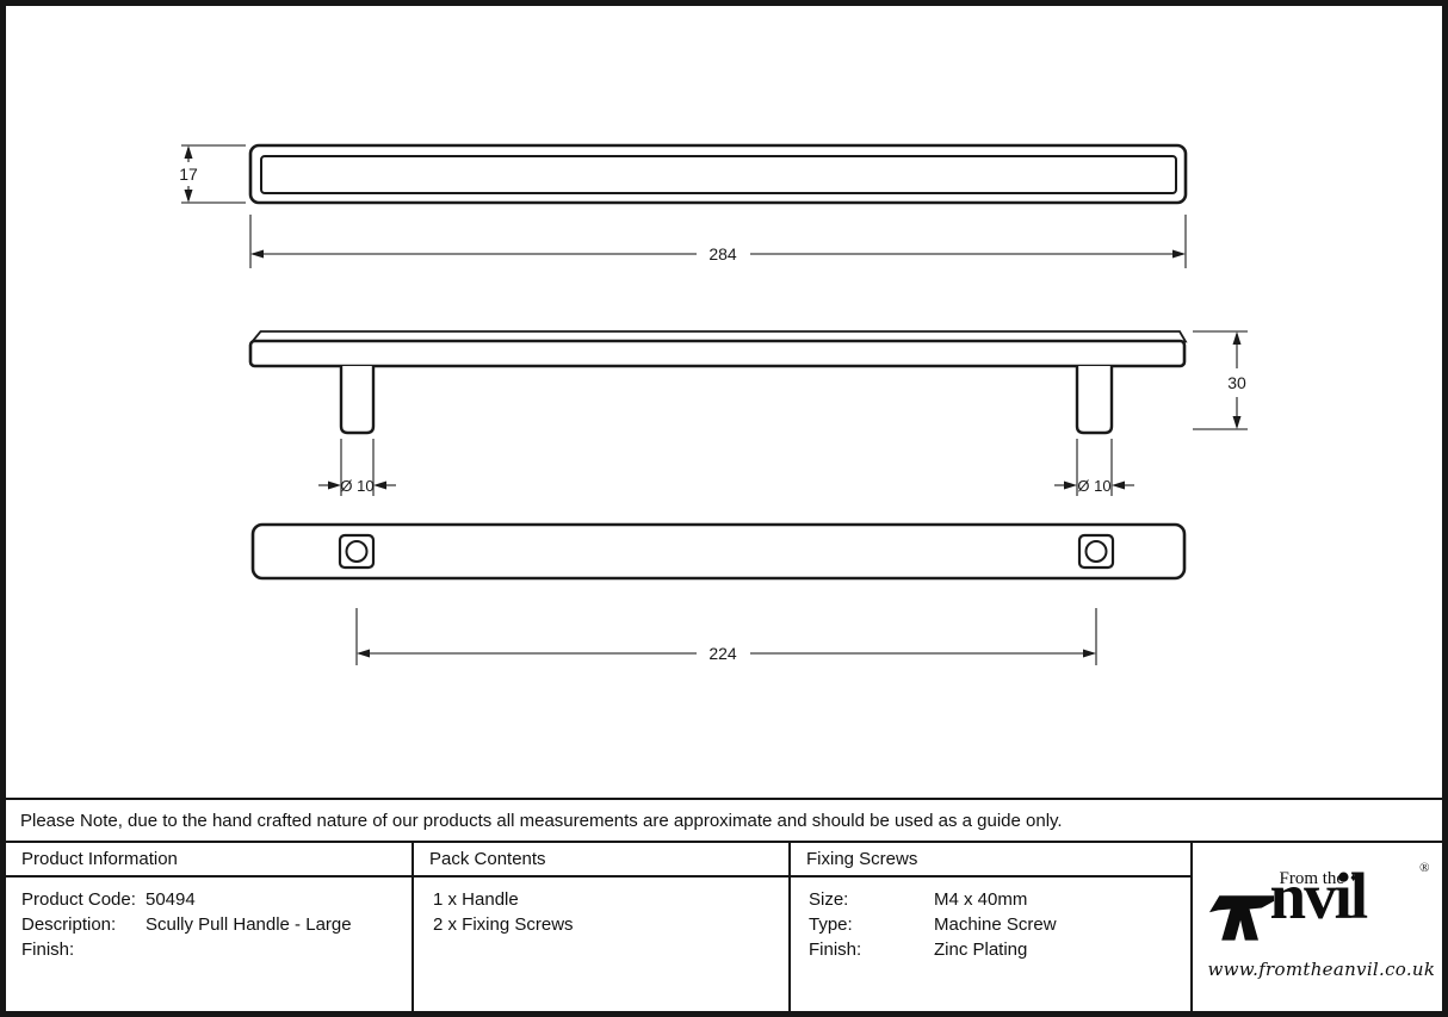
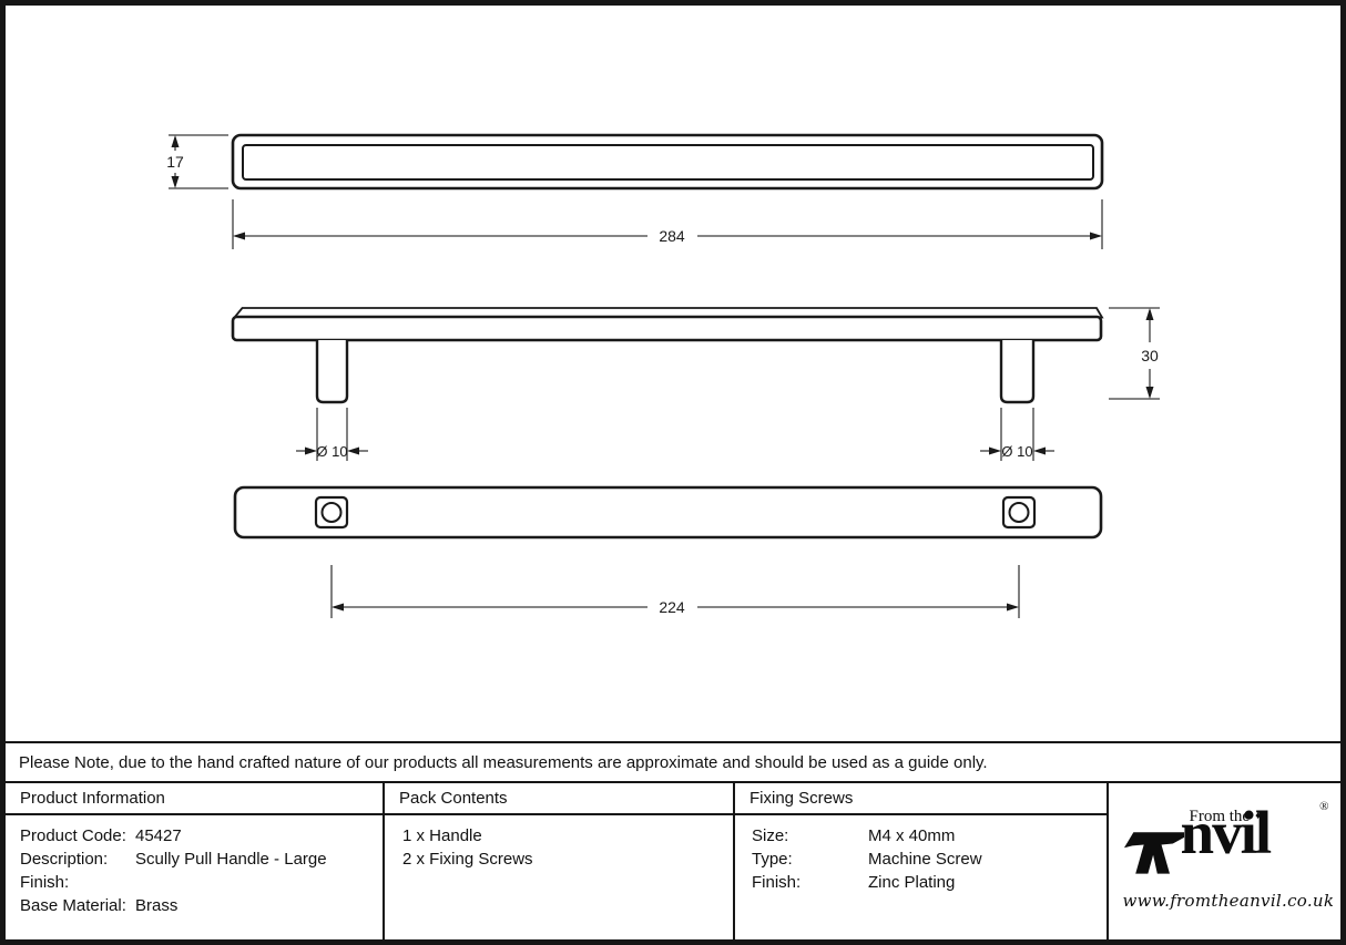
  17
  284
  30
  Ø 10
  Ø 10
  224
  Please Note, due to the hand crafted nature of our products all measurements are approximate and should be used as a guide only.
  Product Information
  Product Code:
- 50494
+ 45427
  Description:
  Scully Pull Handle - Large
  Finish:
+ Base Material:
+ Brass
  Pack Contents
  1 x Handle
  2 x Fixing Screws
  Fixing Screws
  Size:
  M4 x 40mm
  Type:
  Machine Screw
  Finish:
  Zinc Plating
  nvil
  From the ♦
  ®
  www.fromtheanvil.co.uk
